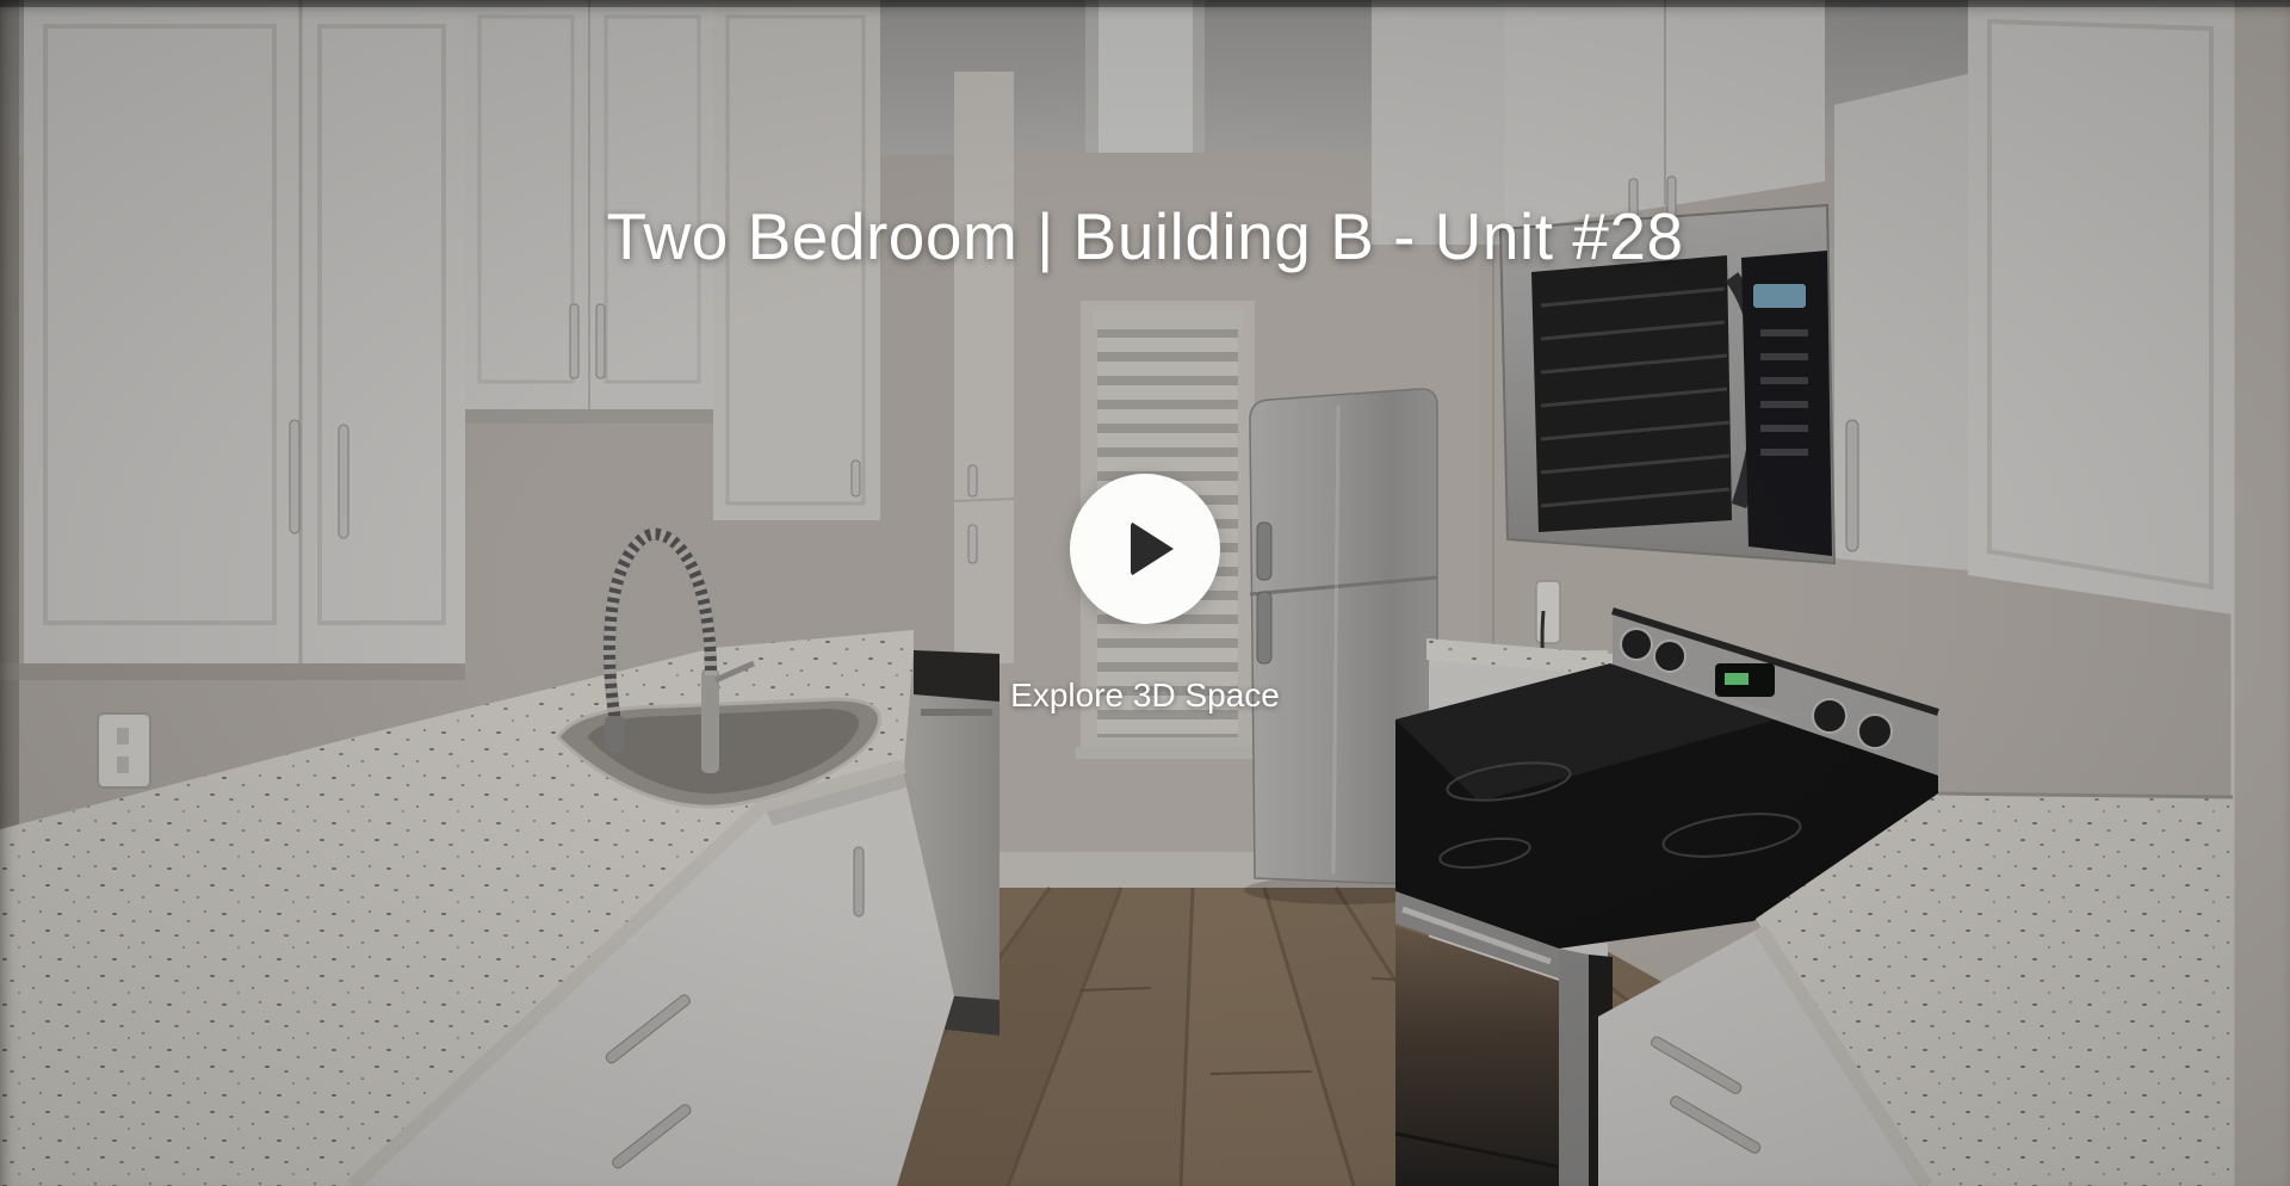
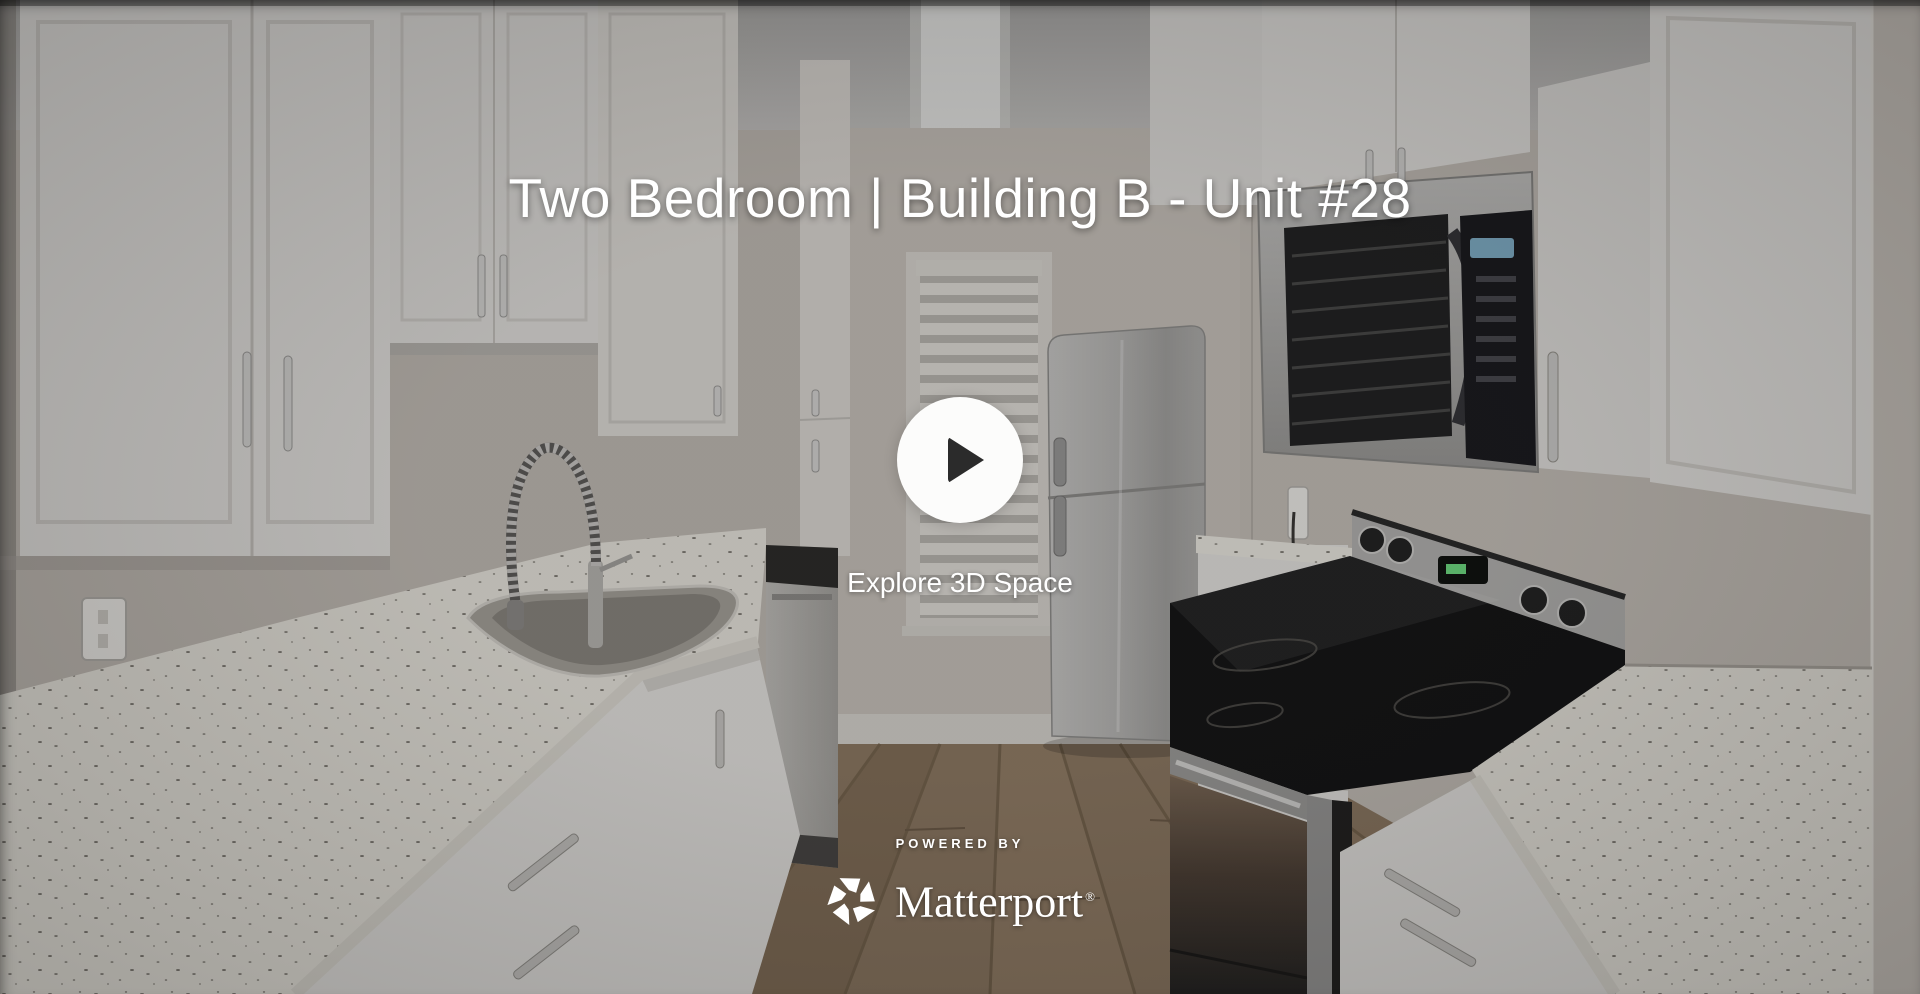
  Two Bedroom | Building B - Unit #28
  Explore 3D Space
+ POWERED BY
+ Matterport ®
